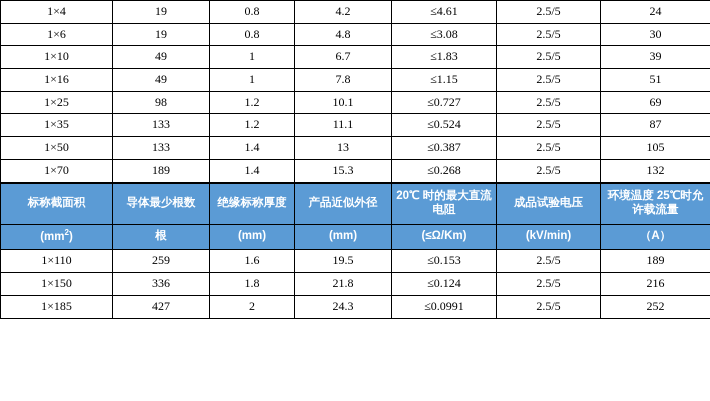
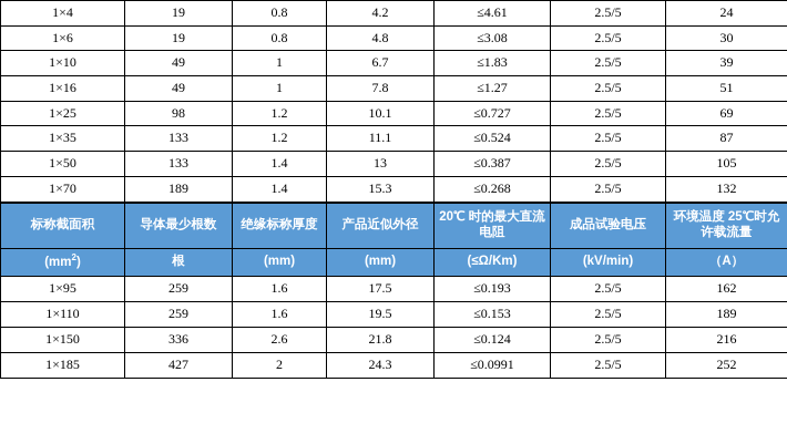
  1×4	19	0.8	4.2	≤4.61	2.5/5	24
  1×6	19	0.8	4.8	≤3.08	2.5/5	30
  1×10	49	1	6.7	≤1.83	2.5/5	39
- 1×16	49	1	7.8	≤1.15	2.5/5	51
+ 1×16	49	1	7.8	≤1.27	2.5/5	51
  1×25	98	1.2	10.1	≤0.727	2.5/5	69
  1×35	133	1.2	11.1	≤0.524	2.5/5	87
  1×50	133	1.4	13	≤0.387	2.5/5	105
  1×70	189	1.4	15.3	≤0.268	2.5/5	132
  标称截面积	导体最少根数	绝缘标称厚度	产品近似外径	20℃ 时的最大直流电阻	成品试验电压	环境温度 25℃时允许载流量
  (mm2)	根	(mm)	(mm)	(≤Ω/Km)	(kV/min)	（A）
+ 1×95	259	1.6	17.5	≤0.193	2.5/5	162
  1×110	259	1.6	19.5	≤0.153	2.5/5	189
- 1×150	336	1.8	21.8	≤0.124	2.5/5	216
+ 1×150	336	2.6	21.8	≤0.124	2.5/5	216
  1×185	427	2	24.3	≤0.0991	2.5/5	252
